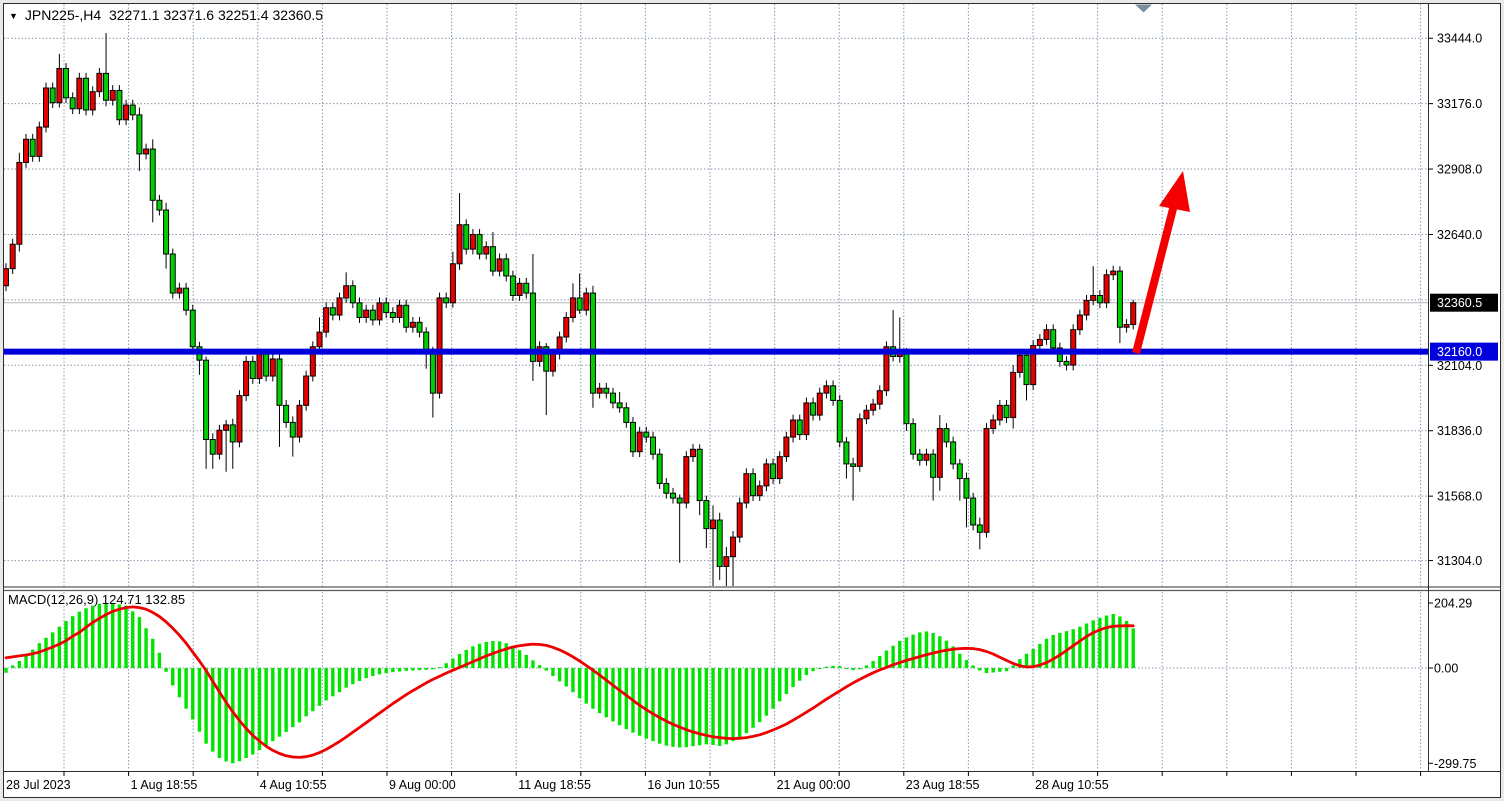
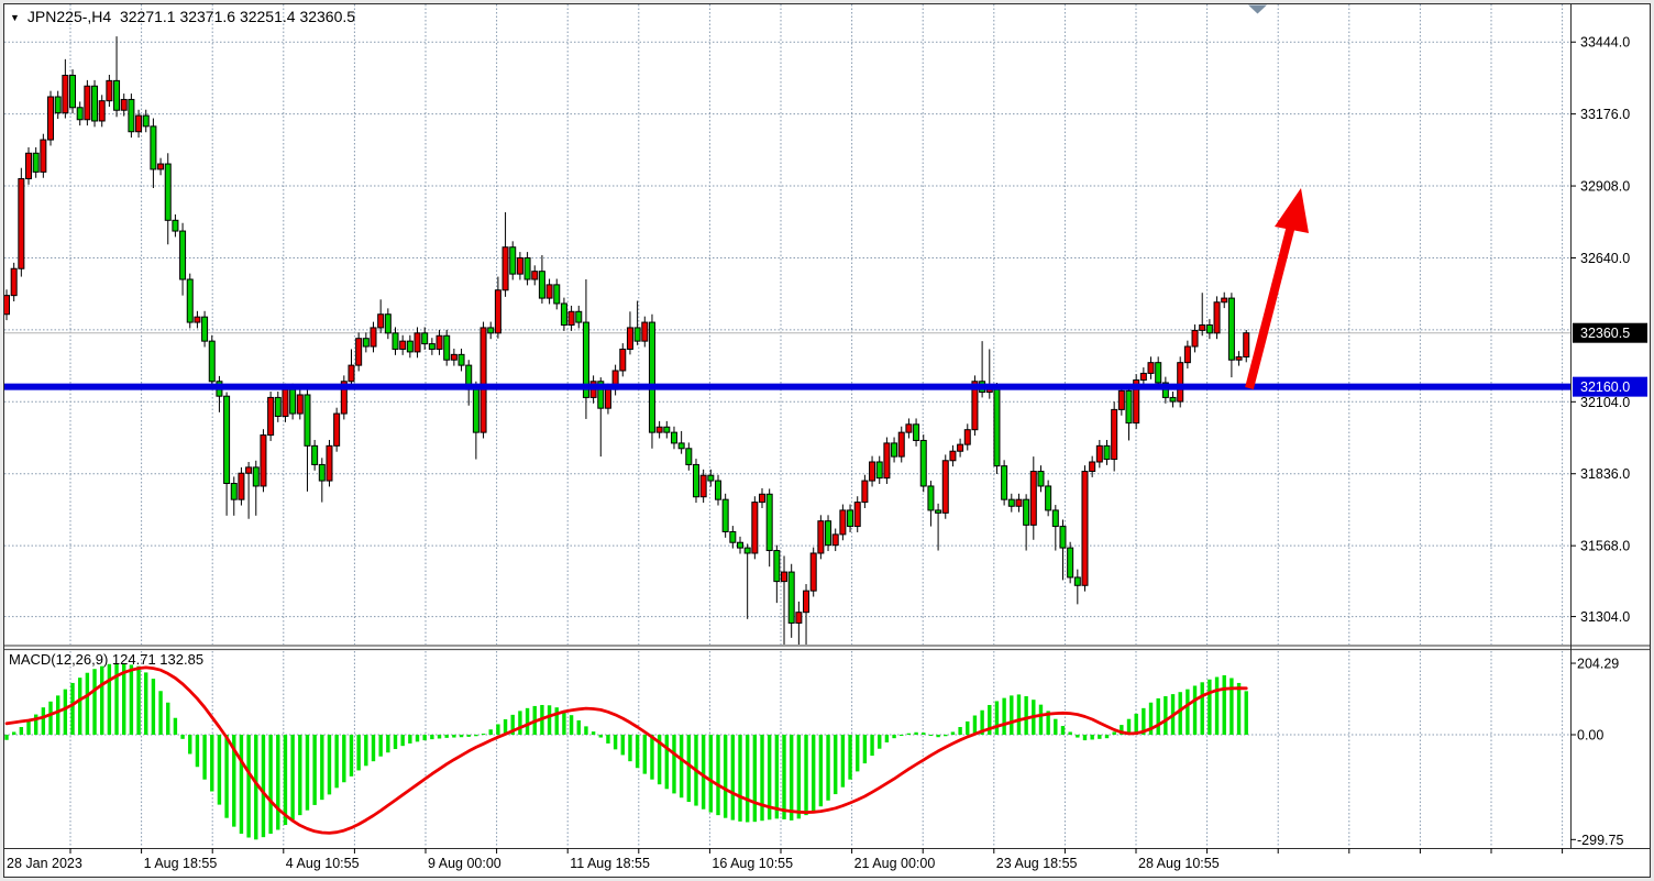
  33444.0
  33176.0
  32908.0
  32640.0
  32104.0
  31836.0
  31568.0
  31304.0
  32360.5
  32160.0
  204.29
  0.00
  -299.75
- 28 Jul 2023
+ 28 Jan 2023
  1 Aug 18:55
  4 Aug 10:55
  9 Aug 00:00
  11 Aug 18:55
- 16 Jun 10:55
+ 16 Aug 10:55
  21 Aug 00:00
  23 Aug 18:55
  28 Aug 10:55
  ▼ JPN225-,H4 32271.1 32371.6 32251.4 32360.5
  MACD(12,26,9) 124.71 132.85
